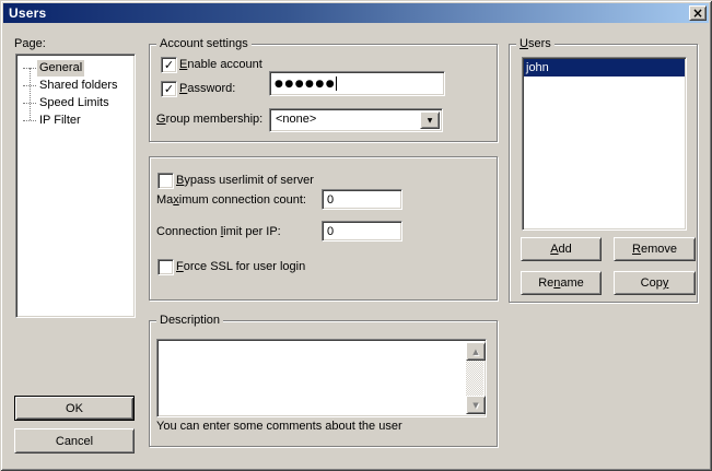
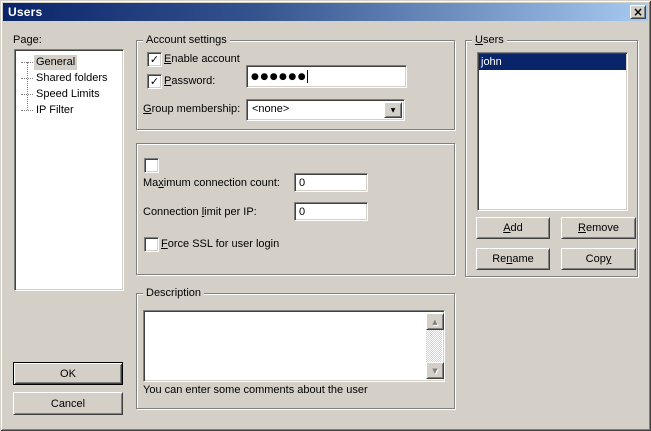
  Users
  ×
  Page:
  General
  Shared folders
  Speed Limits
  IP Filter
  Account settings
  ✓
  Enable account
  ✓
  Password:
  ●●●●●●
  Group membership:
  <none>
- Bypass userlimit of server
  Maximum connection count:
  0
  Connection limit per IP:
  0
  Force SSL for user login
  Description
  ▲
  ▼
  You can enter some comments about the user
  Users
  john
  Add
  Remove
  Rename
  Copy
  OK
  Cancel
